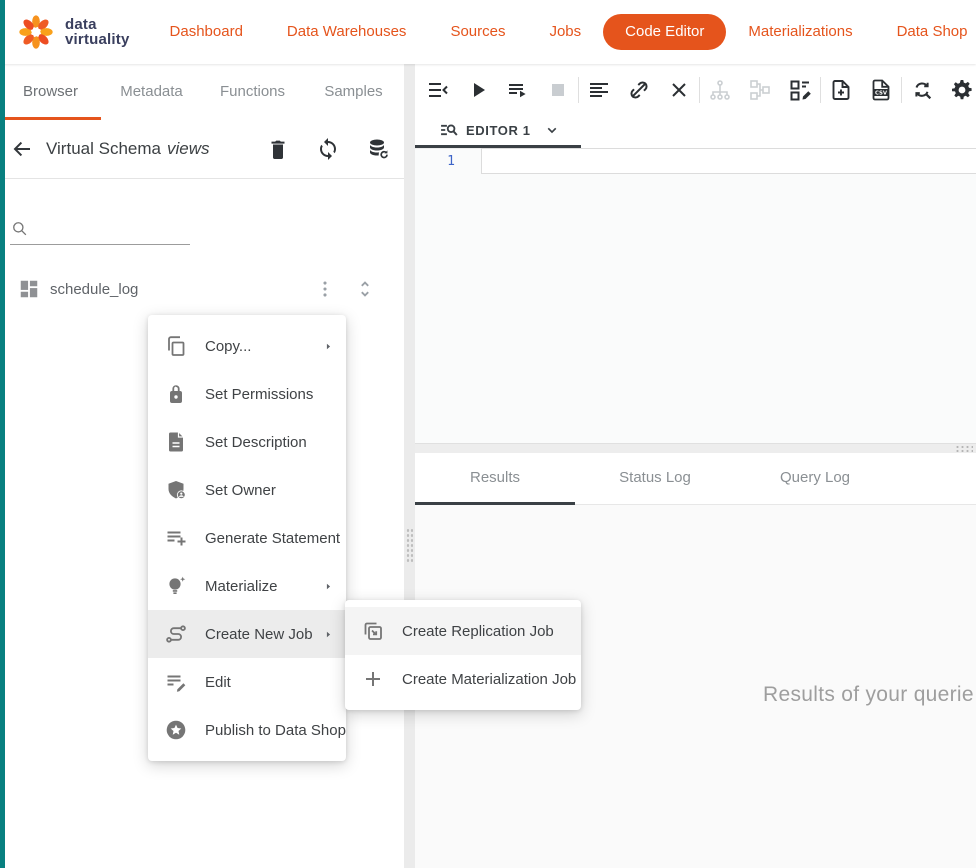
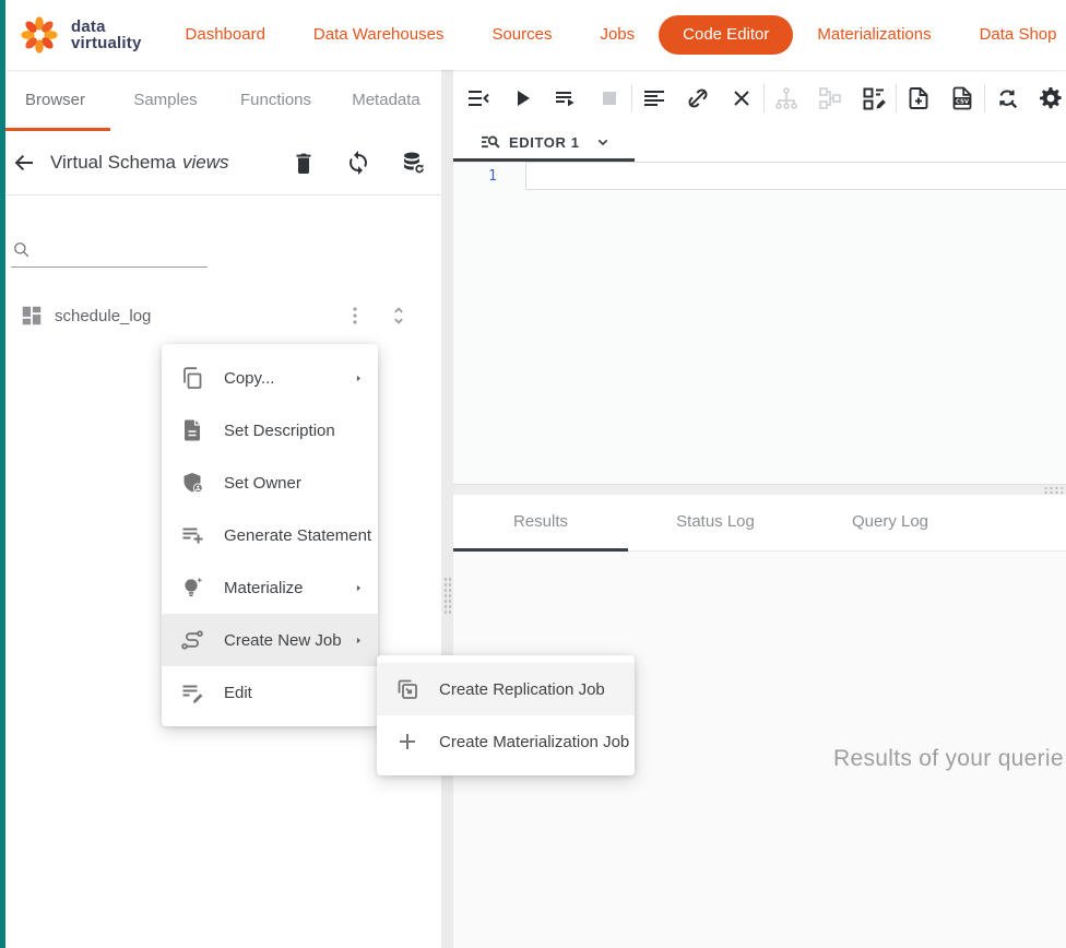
  data
  virtuality
  Dashboard
  Data Warehouses
  Sources
  Jobs
  Code Editor
  Materializations
  Data Shop
  Browser
- Metadata
+ Samples
  Functions
- Samples
+ Metadata
  Virtual Schema
  views
  schedule_log
  EDITOR 1
  1
  Results
  Status Log
  Query Log
  Results of your querie
  Copy...
- Set Permissions
  Set Description
  Set Owner
  Generate Statement
  Materialize
  Create New Job
  Edit
- Publish to Data Shop
  Create Replication Job
  Create Materialization Job
